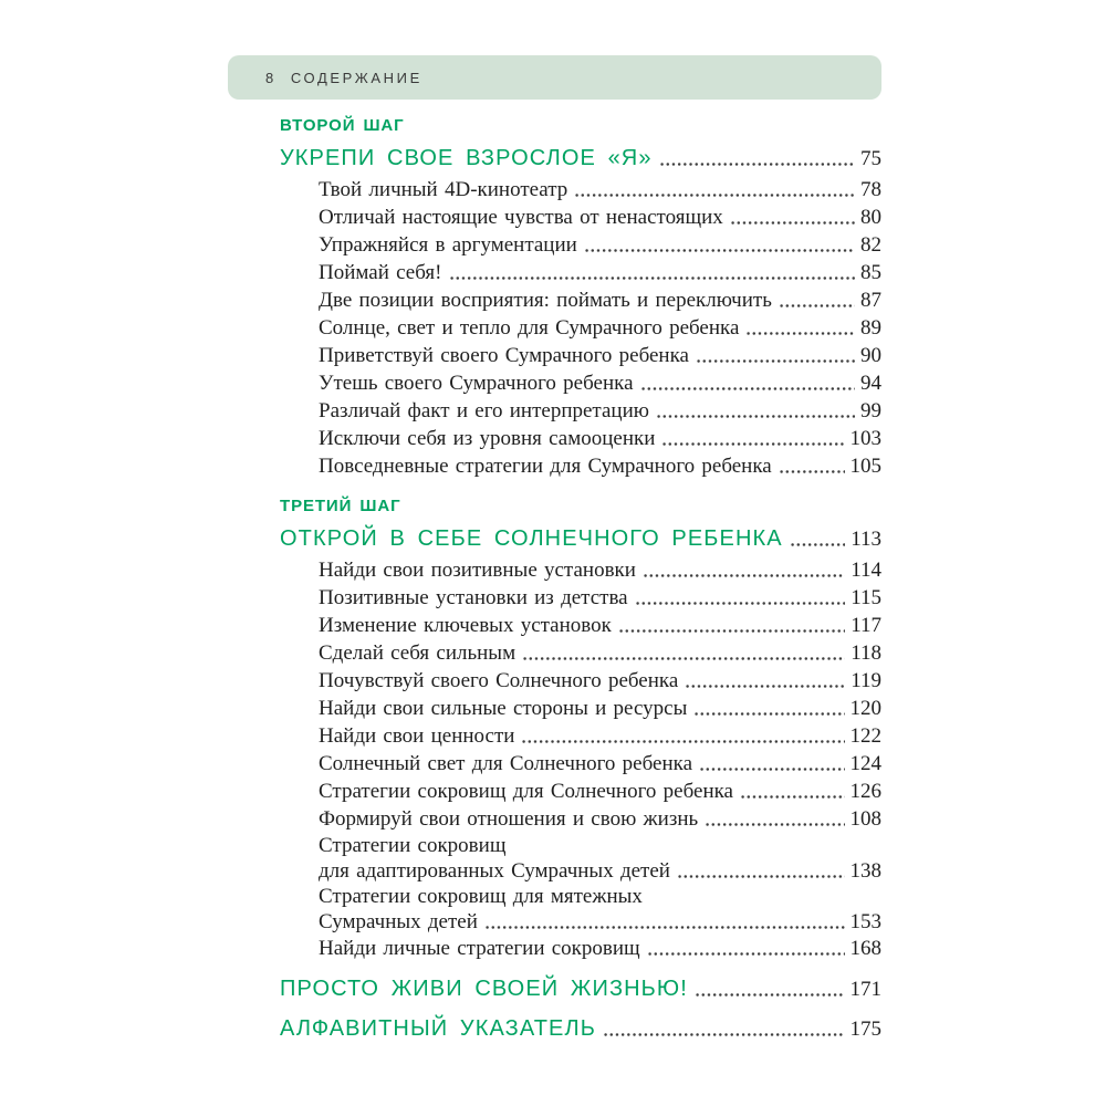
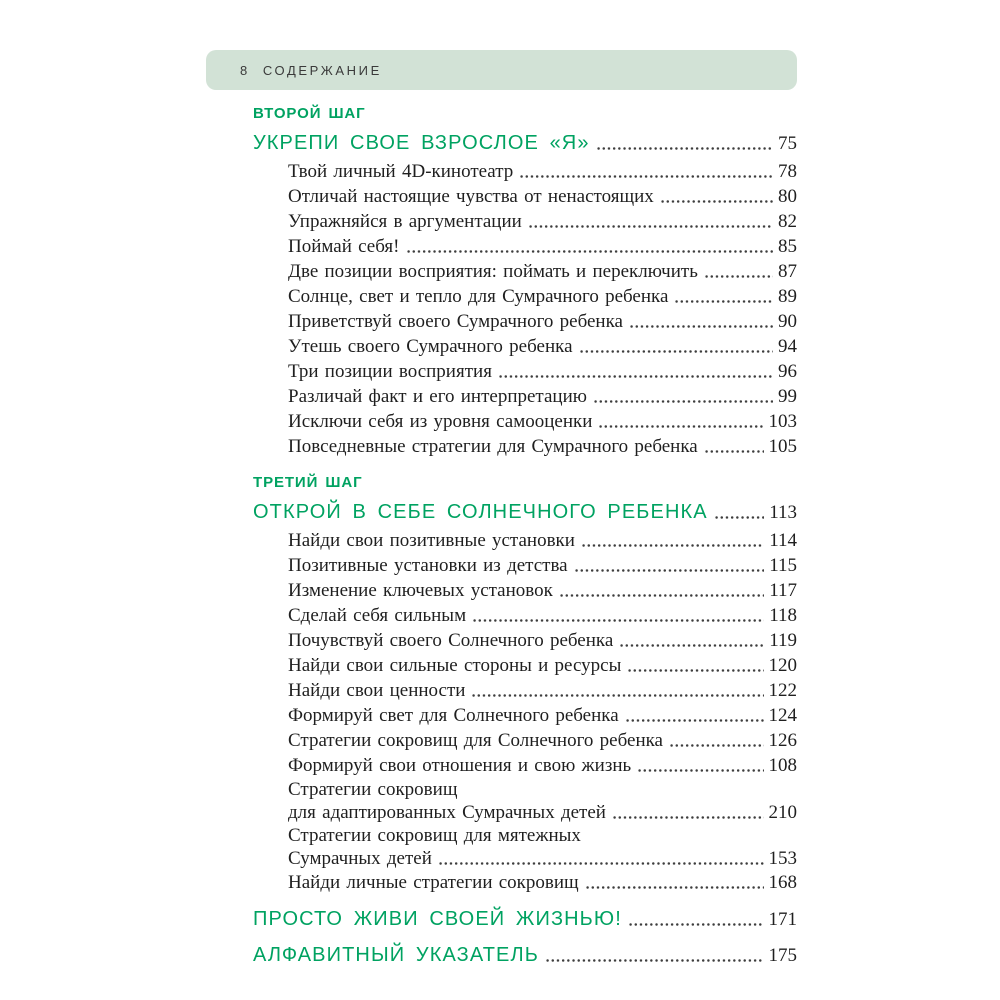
  8
  СОДЕРЖАНИЕ
  ВТОРОЙ ШАГ
  УКРЕПИ СВОЕ ВЗРОСЛОЕ «Я»
  75
  Твой личный 4D-кинотеатр
  78
  Отличай настоящие чувства от ненастоящих
  80
  Упражняйся в аргументации
  82
  Поймай себя!
  85
  Две позиции восприятия: поймать и переключить
  87
  Солнце, свет и тепло для Сумрачного ребенка
  89
  Приветствуй своего Сумрачного ребенка
  90
  Утешь своего Сумрачного ребенка
  94
+ Три позиции восприятия
+ 96
  Различай факт и его интерпретацию
  99
  Исключи себя из уровня самооценки
  103
  Повседневные стратегии для Сумрачного ребенка
  105
  ТРЕТИЙ ШАГ
  ОТКРОЙ В СЕБЕ СОЛНЕЧНОГО РЕБЕНКА
  113
  Найди свои позитивные установки
  114
  Позитивные установки из детства
  115
  Изменение ключевых установок
  117
  Сделай себя сильным
  118
  Почувствуй своего Солнечного ребенка
  119
  Найди свои сильные стороны и ресурсы
  120
  Найди свои ценности
  122
- Солнечный свет для Солнечного ребенка
+ Формируй свет для Солнечного ребенка
  124
  Стратегии сокровищ для Солнечного ребенка
  126
  Формируй свои отношения и свою жизнь
  108
  Стратегии сокровищ
  для адаптированных Сумрачных детей
- 138
+ 210
  Стратегии сокровищ для мятежных
  Сумрачных детей
  153
  Найди личные стратегии сокровищ
  168
  ПРОСТО ЖИВИ СВОЕЙ ЖИЗНЬЮ!
  171
  АЛФАВИТНЫЙ УКАЗАТЕЛЬ
  175
